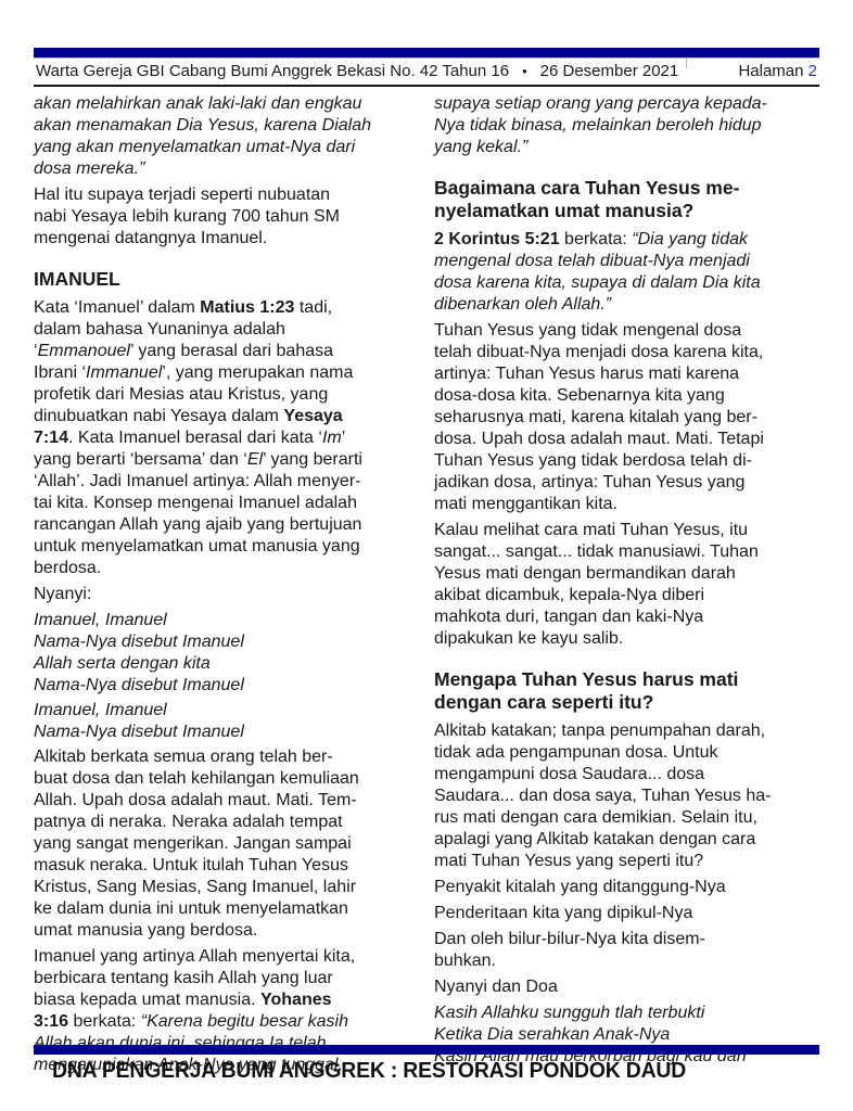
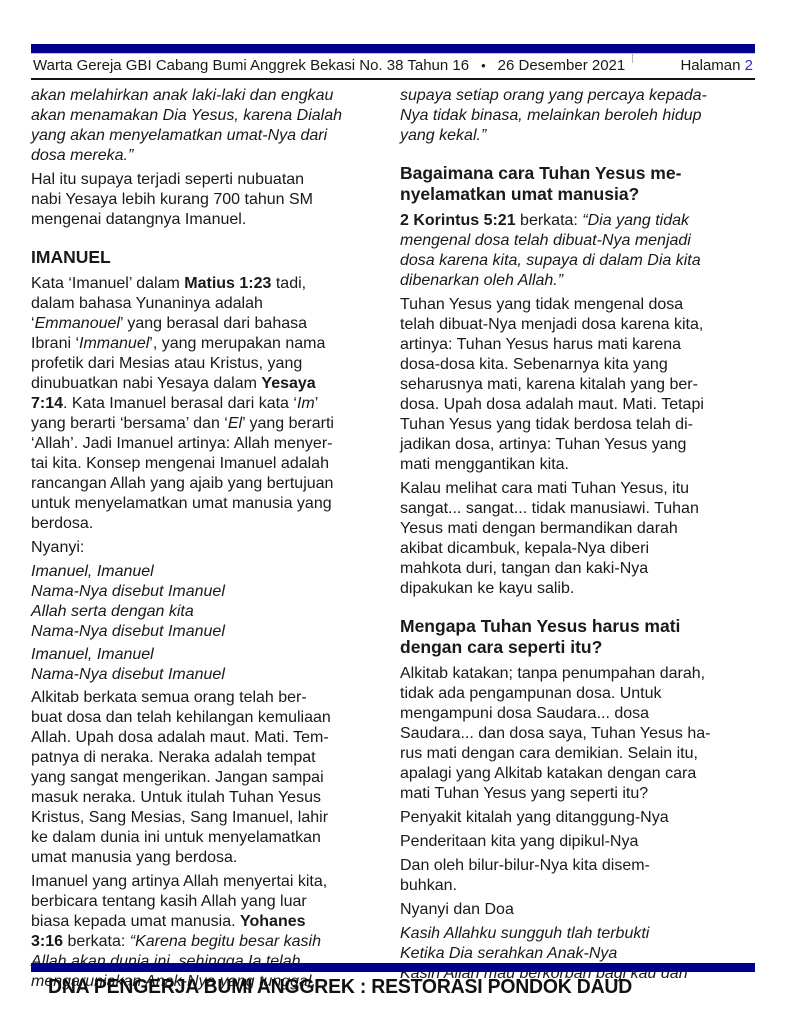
- Warta Gereja GBI Cabang Bumi Anggrek Bekasi No. 42 Tahun 16 • 26 Desember 2021
+ Warta Gereja GBI Cabang Bumi Anggrek Bekasi No. 38 Tahun 16 • 26 Desember 2021
  Halaman 2
  akan melahirkan anak laki-laki dan engkau
  akan menamakan Dia Yesus, karena Dialah
  yang akan menyelamatkan umat-Nya dari
  dosa mereka.”
  Hal itu supaya terjadi seperti nubuatan
  nabi Yesaya lebih kurang 700 tahun SM
  mengenai datangnya Imanuel.
  IMANUEL
  Kata ‘Imanuel’ dalam Matius 1:23 tadi,
  dalam bahasa Yunaninya adalah
  ‘Emmanouel’ yang berasal dari bahasa
  Ibrani ‘Immanuel’, yang merupakan nama
  profetik dari Mesias atau Kristus, yang
  dinubuatkan nabi Yesaya dalam Yesaya
  7:14. Kata Imanuel berasal dari kata ‘Im’
  yang berarti ‘bersama’ dan ‘El’ yang berarti
  ‘Allah’. Jadi Imanuel artinya: Allah menyer-
  tai kita. Konsep mengenai Imanuel adalah
  rancangan Allah yang ajaib yang bertujuan
  untuk menyelamatkan umat manusia yang
  berdosa.
  Nyanyi:
  Imanuel, Imanuel
  Nama-Nya disebut Imanuel
  Allah serta dengan kita
  Nama-Nya disebut Imanuel
  Imanuel, Imanuel
  Nama-Nya disebut Imanuel
  Alkitab berkata semua orang telah ber-
  buat dosa dan telah kehilangan kemuliaan
  Allah. Upah dosa adalah maut. Mati. Tem-
  patnya di neraka. Neraka adalah tempat
  yang sangat mengerikan. Jangan sampai
  masuk neraka. Untuk itulah Tuhan Yesus
  Kristus, Sang Mesias, Sang Imanuel, lahir
  ke dalam dunia ini untuk menyelamatkan
  umat manusia yang berdosa.
  Imanuel yang artinya Allah menyertai kita,
  berbicara tentang kasih Allah yang luar
  biasa kepada umat manusia. Yohanes
  3:16 berkata: “Karena begitu besar kasih
  Allah akan dunia ini, sehingga Ia telah
  mengaruniakan Anak-Nya yang tunggal,
  supaya setiap orang yang percaya kepada-
  Nya tidak binasa, melainkan beroleh hidup
  yang kekal.”
  Bagaimana cara Tuhan Yesus me-
  nyelamatkan umat manusia?
  2 Korintus 5:21 berkata: “Dia yang tidak
  mengenal dosa telah dibuat-Nya menjadi
  dosa karena kita, supaya di dalam Dia kita
  dibenarkan oleh Allah.”
  Tuhan Yesus yang tidak mengenal dosa
  telah dibuat-Nya menjadi dosa karena kita,
  artinya: Tuhan Yesus harus mati karena
  dosa-dosa kita. Sebenarnya kita yang
  seharusnya mati, karena kitalah yang ber-
  dosa. Upah dosa adalah maut. Mati. Tetapi
  Tuhan Yesus yang tidak berdosa telah di-
  jadikan dosa, artinya: Tuhan Yesus yang
  mati menggantikan kita.
  Kalau melihat cara mati Tuhan Yesus, itu
  sangat... sangat... tidak manusiawi. Tuhan
  Yesus mati dengan bermandikan darah
  akibat dicambuk, kepala-Nya diberi
  mahkota duri, tangan dan kaki-Nya
  dipakukan ke kayu salib.
  Mengapa Tuhan Yesus harus mati
  dengan cara seperti itu?
  Alkitab katakan; tanpa penumpahan darah,
  tidak ada pengampunan dosa. Untuk
  mengampuni dosa Saudara... dosa
  Saudara... dan dosa saya, Tuhan Yesus ha-
  rus mati dengan cara demikian. Selain itu,
  apalagi yang Alkitab katakan dengan cara
  mati Tuhan Yesus yang seperti itu?
  Penyakit kitalah yang ditanggung-Nya
  Penderitaan kita yang dipikul-Nya
  Dan oleh bilur-bilur-Nya kita disem-
  buhkan.
  Nyanyi dan Doa
  Kasih Allahku sungguh tlah terbukti
  Ketika Dia serahkan Anak-Nya
  Kasih Allah mau berkorban bagi kau dan
  DNA PENGERJA BUMI ANGGREK : RESTORASI PONDOK DAUD
